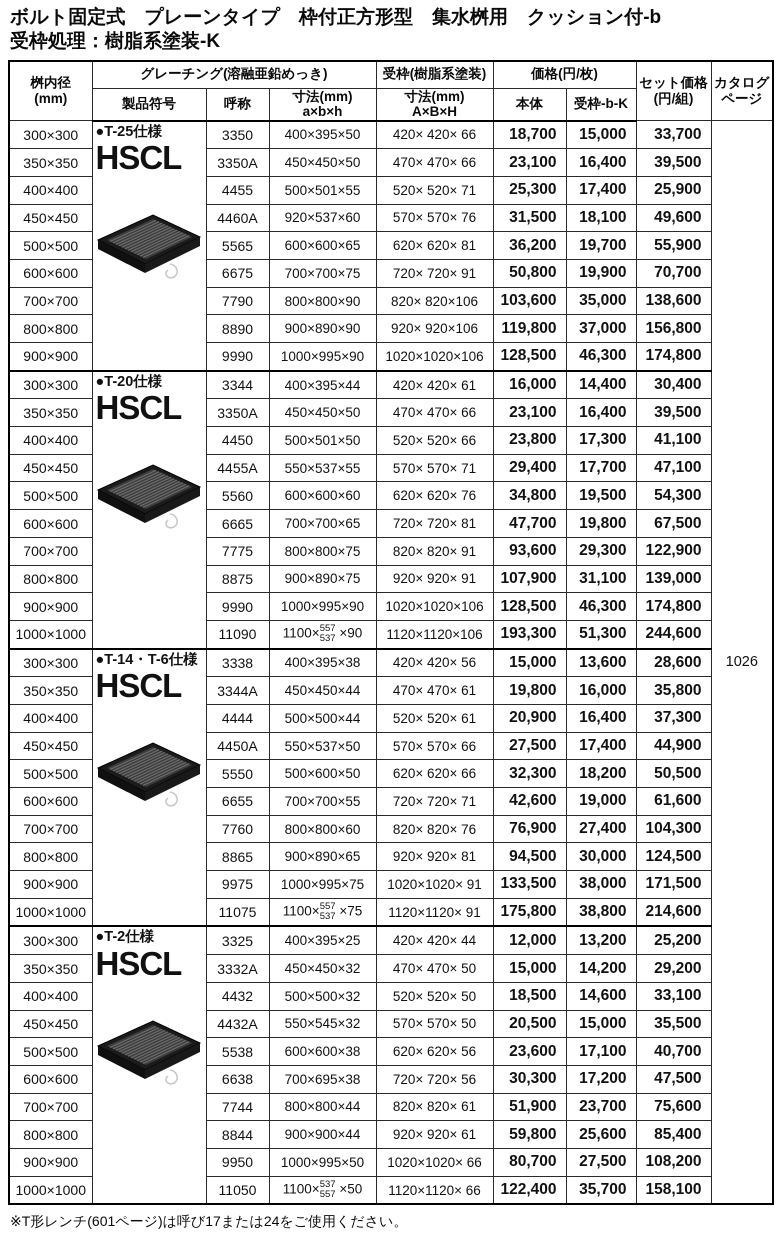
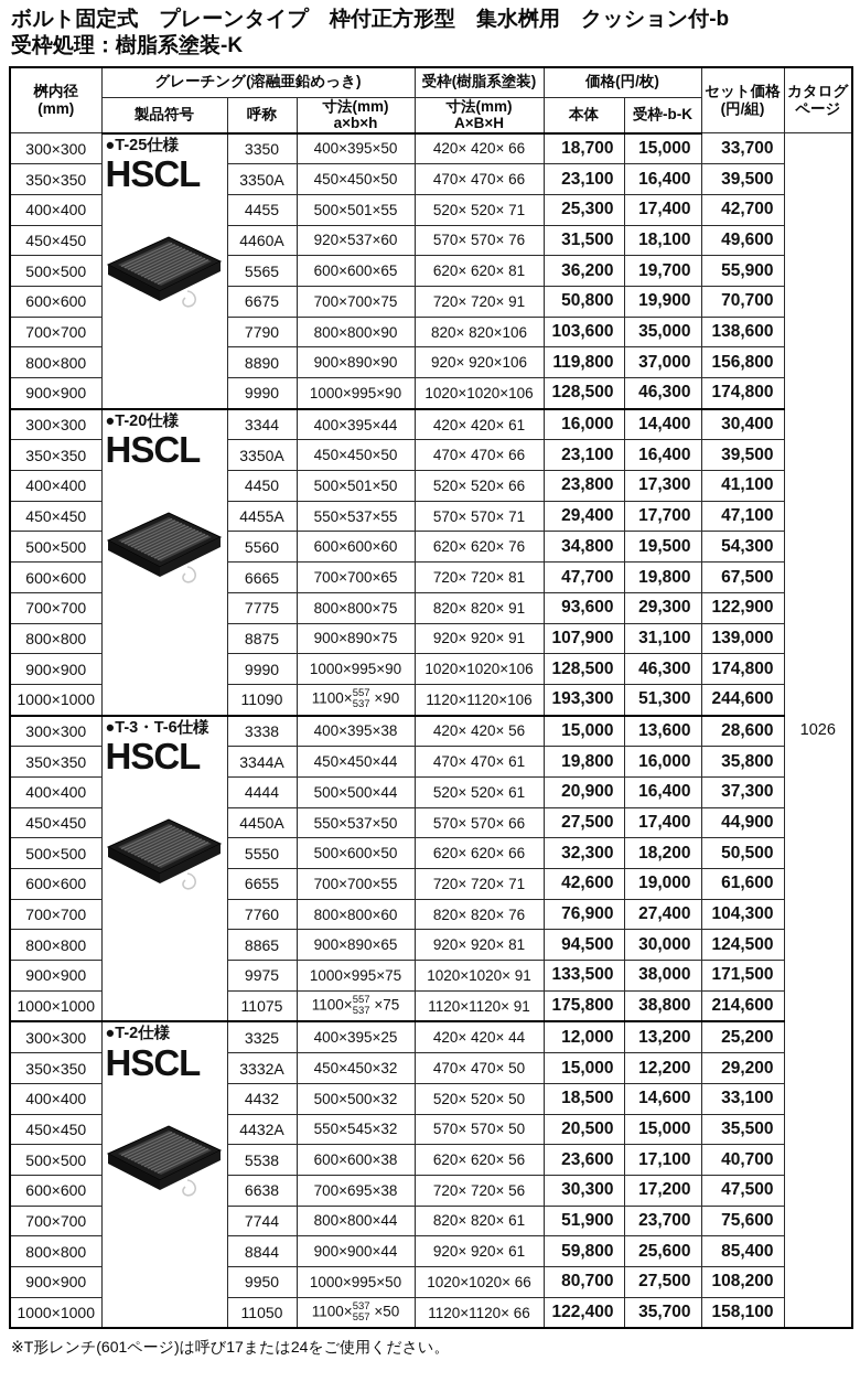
  ボルト固定式 プレーンタイプ 枠付正方形型 集水桝用 クッション付-b
  受枠処理：樹脂系塗装-K
  桝内径 (mm)	グレーチング(溶融亜鉛めっき)	受枠(樹脂系塗装)	価格(円/枚)	セット価格 (円/組)	カタログ ページ
  製品符号	呼称	寸法(mm) a×b×h	寸法(mm) A×B×H	本体	受枠-b-K
  300×300	●T-25仕様HSCL	3350	400×395×50	420× 420× 66	18,700	15,000	33,700	1026
  350×350	3350A	450×450×50	470× 470× 66	23,100	16,400	39,500
- 400×400	4455	500×501×55	520× 520× 71	25,300	17,400	25,900
+ 400×400	4455	500×501×55	520× 520× 71	25,300	17,400	42,700
  450×450	4460A	920×537×60	570× 570× 76	31,500	18,100	49,600
  500×500	5565	600×600×65	620× 620× 81	36,200	19,700	55,900
  600×600	6675	700×700×75	720× 720× 91	50,800	19,900	70,700
  700×700	7790	800×800×90	820× 820×106	103,600	35,000	138,600
  800×800	8890	900×890×90	920× 920×106	119,800	37,000	156,800
  900×900	9990	1000×995×90	1020×1020×106	128,500	46,300	174,800
  300×300	●T-20仕様HSCL	3344	400×395×44	420× 420× 61	16,000	14,400	30,400
  350×350	3350A	450×450×50	470× 470× 66	23,100	16,400	39,500
  400×400	4450	500×501×50	520× 520× 66	23,800	17,300	41,100
  450×450	4455A	550×537×55	570× 570× 71	29,400	17,700	47,100
  500×500	5560	600×600×60	620× 620× 76	34,800	19,500	54,300
  600×600	6665	700×700×65	720× 720× 81	47,700	19,800	67,500
  700×700	7775	800×800×75	820× 820× 91	93,600	29,300	122,900
  800×800	8875	900×890×75	920× 920× 91	107,900	31,100	139,000
  900×900	9990	1000×995×90	1020×1020×106	128,500	46,300	174,800
  1000×1000	11090	1100×557537 ×90	1120×1120×106	193,300	51,300	244,600
- 300×300	●T-14・T-6仕様HSCL	3338	400×395×38	420× 420× 56	15,000	13,600	28,600
+ 300×300	●T-3・T-6仕様HSCL	3338	400×395×38	420× 420× 56	15,000	13,600	28,600
  350×350	3344A	450×450×44	470× 470× 61	19,800	16,000	35,800
  400×400	4444	500×500×44	520× 520× 61	20,900	16,400	37,300
  450×450	4450A	550×537×50	570× 570× 66	27,500	17,400	44,900
  500×500	5550	500×600×50	620× 620× 66	32,300	18,200	50,500
  600×600	6655	700×700×55	720× 720× 71	42,600	19,000	61,600
  700×700	7760	800×800×60	820× 820× 76	76,900	27,400	104,300
  800×800	8865	900×890×65	920× 920× 81	94,500	30,000	124,500
  900×900	9975	1000×995×75	1020×1020× 91	133,500	38,000	171,500
  1000×1000	11075	1100×557537 ×75	1120×1120× 91	175,800	38,800	214,600
  300×300	●T-2仕様HSCL	3325	400×395×25	420× 420× 44	12,000	13,200	25,200
- 350×350	3332A	450×450×32	470× 470× 50	15,000	14,200	29,200
+ 350×350	3332A	450×450×32	470× 470× 50	15,000	12,200	29,200
  400×400	4432	500×500×32	520× 520× 50	18,500	14,600	33,100
  450×450	4432A	550×545×32	570× 570× 50	20,500	15,000	35,500
  500×500	5538	600×600×38	620× 620× 56	23,600	17,100	40,700
  600×600	6638	700×695×38	720× 720× 56	30,300	17,200	47,500
  700×700	7744	800×800×44	820× 820× 61	51,900	23,700	75,600
  800×800	8844	900×900×44	920× 920× 61	59,800	25,600	85,400
  900×900	9950	1000×995×50	1020×1020× 66	80,700	27,500	108,200
  1000×1000	11050	1100×537557 ×50	1120×1120× 66	122,400	35,700	158,100
  ※T形レンチ(601ページ)は呼び17または24をご使用ください。
